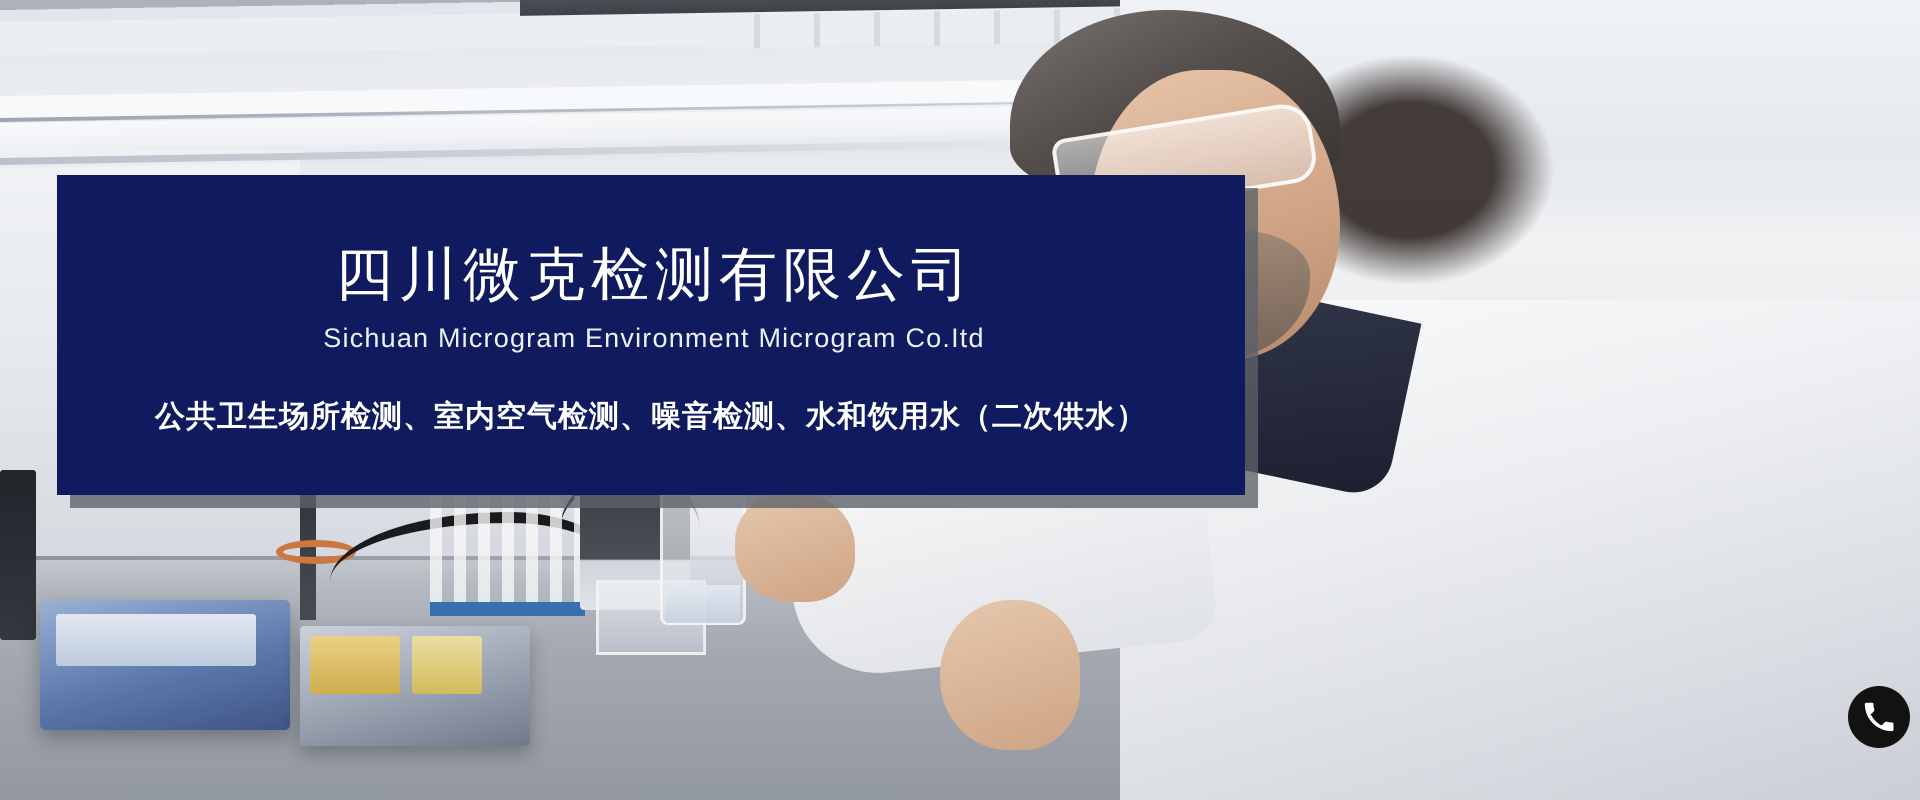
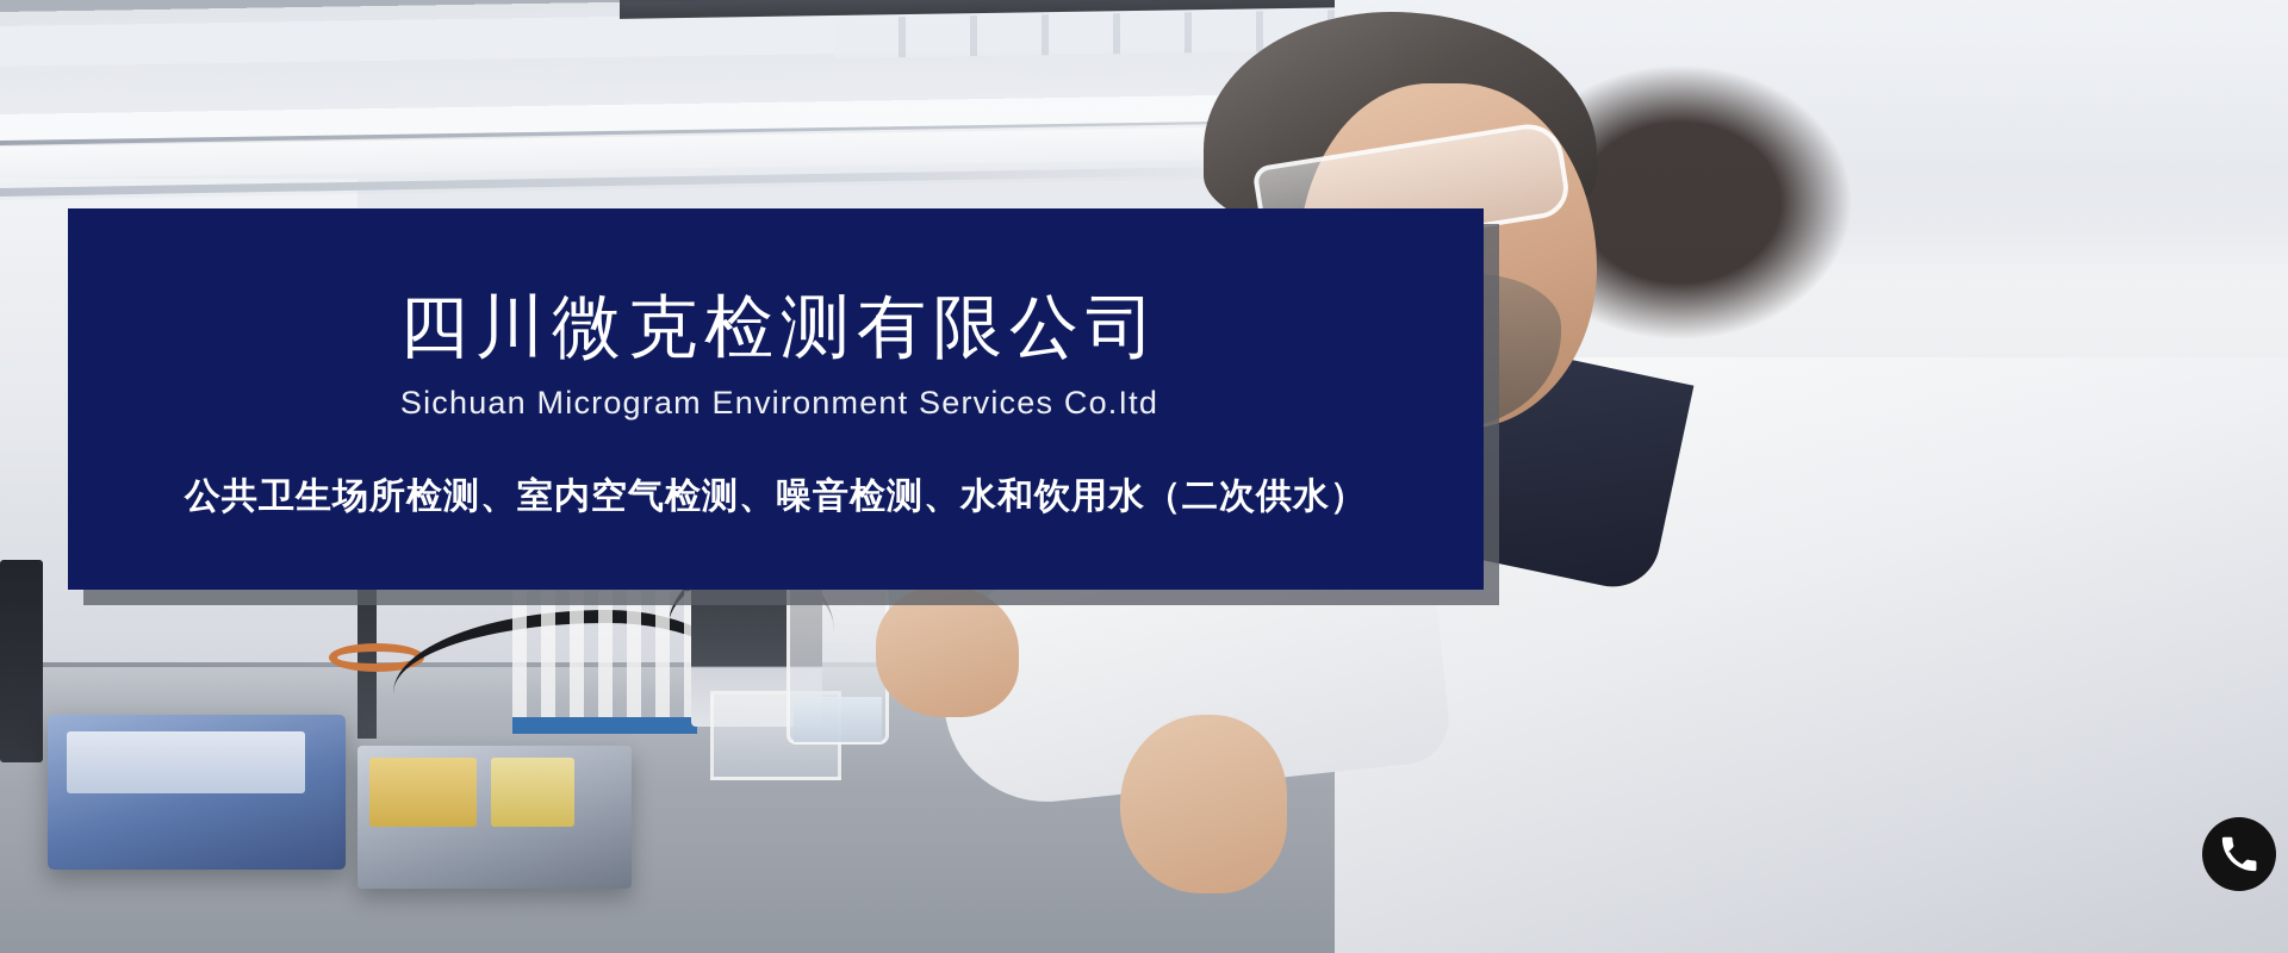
  四川微克检测有限公司
- Sichuan Microgram Environment Microgram Co.Itd
+ Sichuan Microgram Environment Services Co.Itd
  公共卫生场所检测、室内空气检测、噪音检测、水和饮用水（二次供水）
